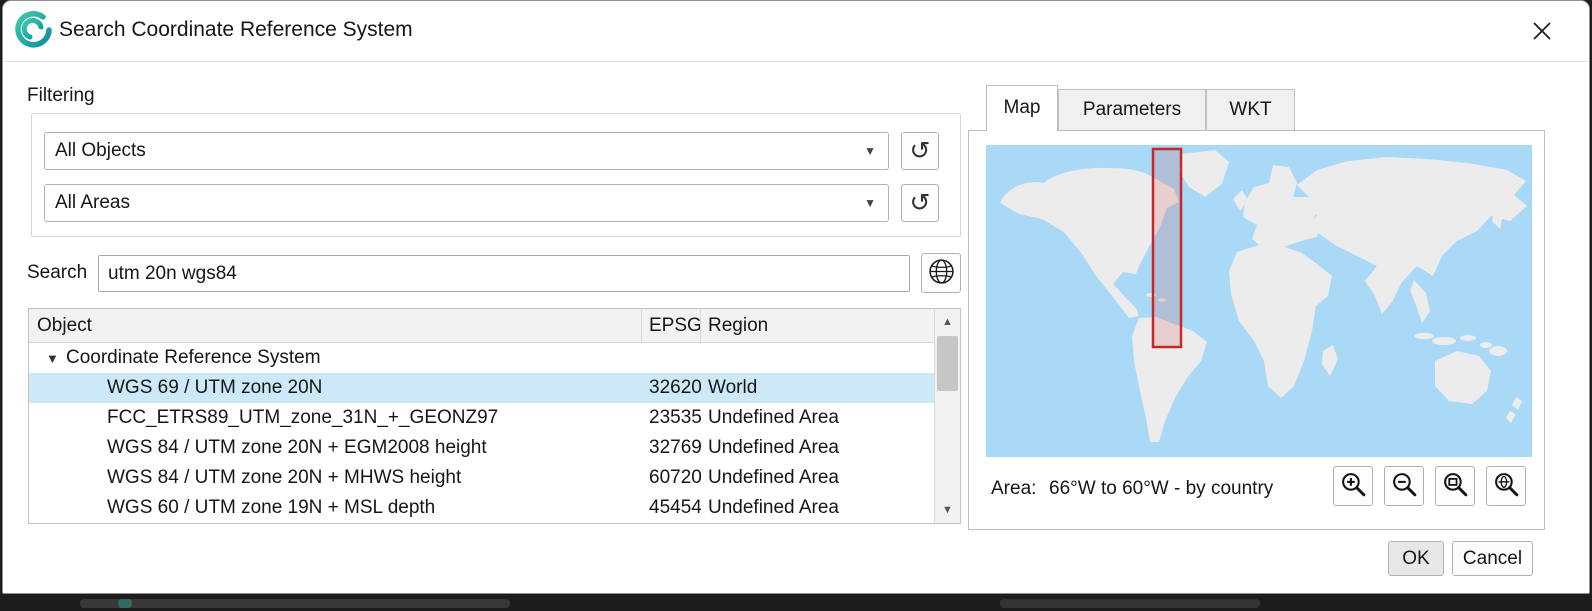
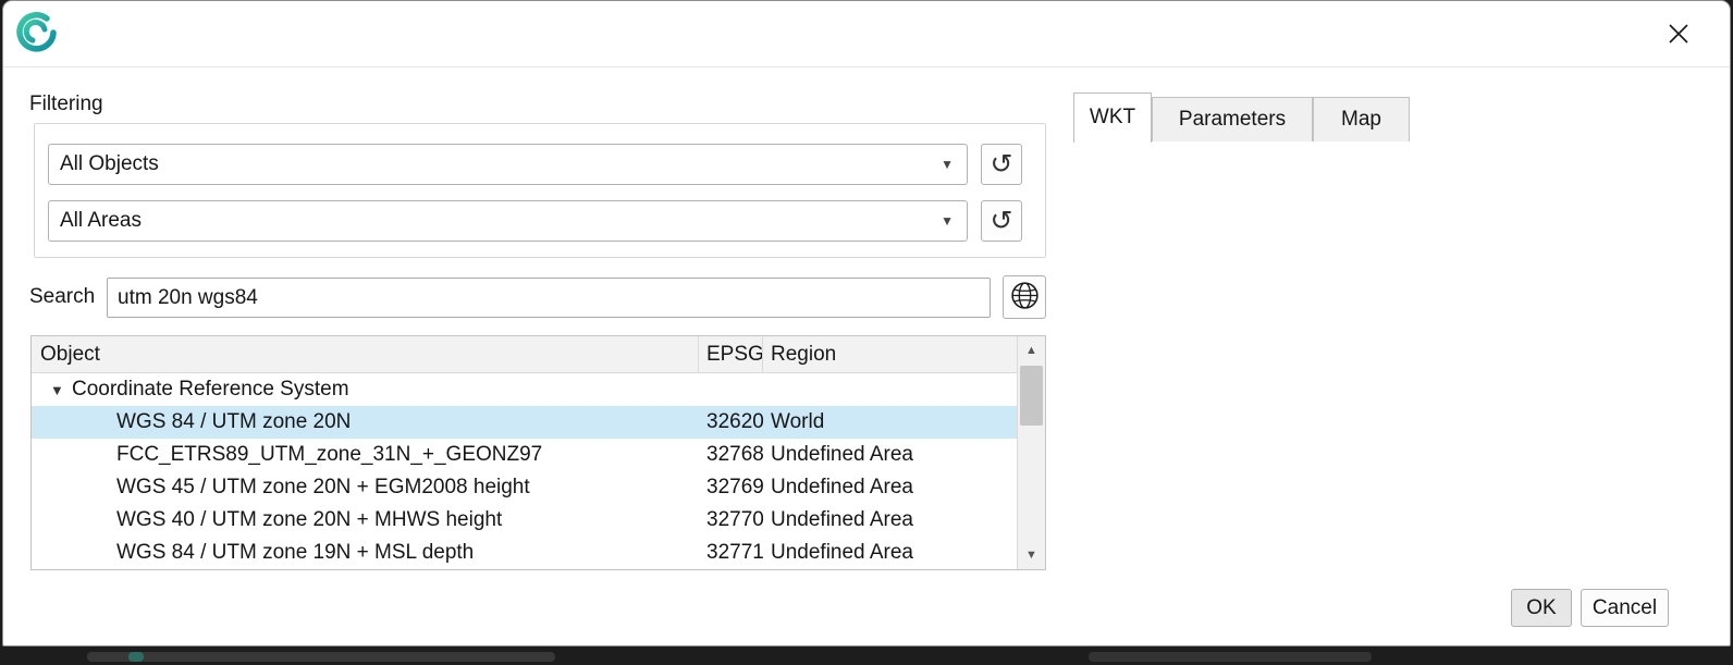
- Search Coordinate Reference System
  Filtering
  All Objects
  ▼
  ↺
  All Areas
  ▼
  ↺
  Search
  utm 20n wgs84
  Object
  EPSG
  Region
  ▼
  Coordinate Reference System
- WGS 69 / UTM zone 20N
+ WGS 84 / UTM zone 20N
  32620
  World
  FCC_ETRS89_UTM_zone_31N_+_GEONZ97
- 23535
+ 32768
  Undefined Area
- WGS 84 / UTM zone 20N + EGM2008 height
+ WGS 45 / UTM zone 20N + EGM2008 height
  32769
  Undefined Area
- WGS 84 / UTM zone 20N + MHWS height
+ WGS 40 / UTM zone 20N + MHWS height
- 60720
+ 32770
  Undefined Area
- WGS 60 / UTM zone 19N + MSL depth
+ WGS 84 / UTM zone 19N + MSL depth
- 45454
+ 32771
  Undefined Area
  ▲
  ▼
- Map
+ WKT
  Parameters
- WKT
+ Map
- Area:
- 66°W to 60°W - by country
  OK
  Cancel
